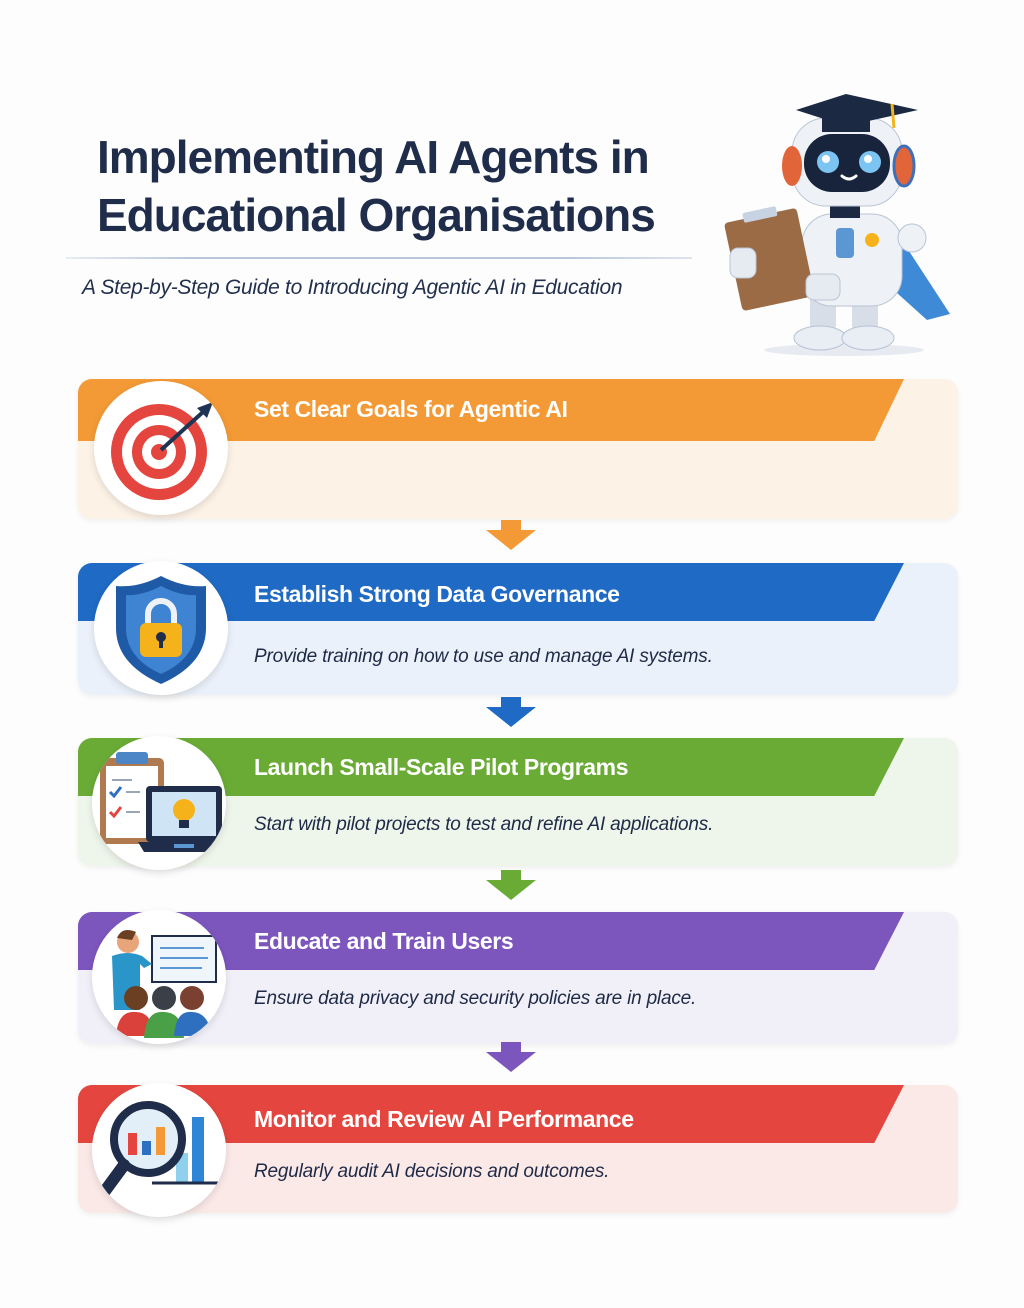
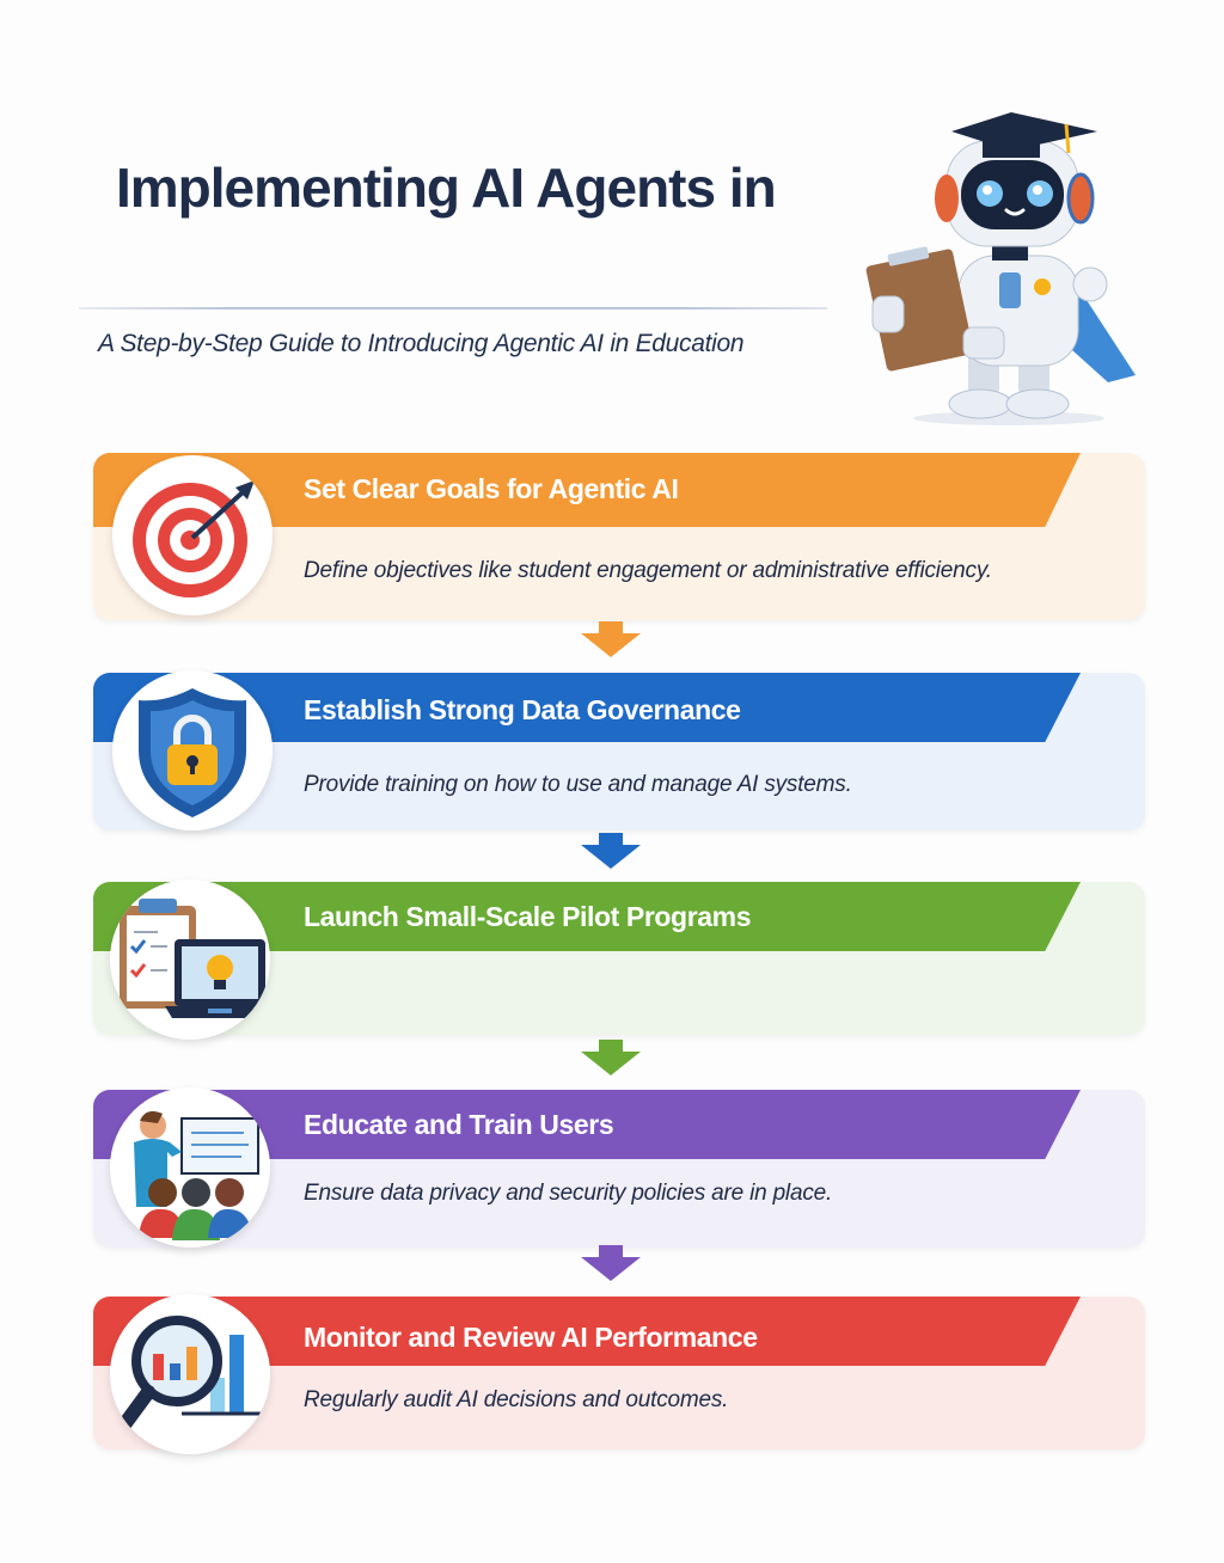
  Implementing AI Agents in
- Educational Organisations
  A Step-by-Step Guide to Introducing Agentic AI in Education
  Set Clear Goals for Agentic AI
+ Define objectives like student engagement or administrative efficiency.
  Establish Strong Data Governance
  Provide training on how to use and manage AI systems.
  Launch Small-Scale Pilot Programs
- Start with pilot projects to test and refine AI applications.
  Educate and Train Users
  Ensure data privacy and security policies are in place.
  Monitor and Review AI Performance
  Regularly audit AI decisions and outcomes.
